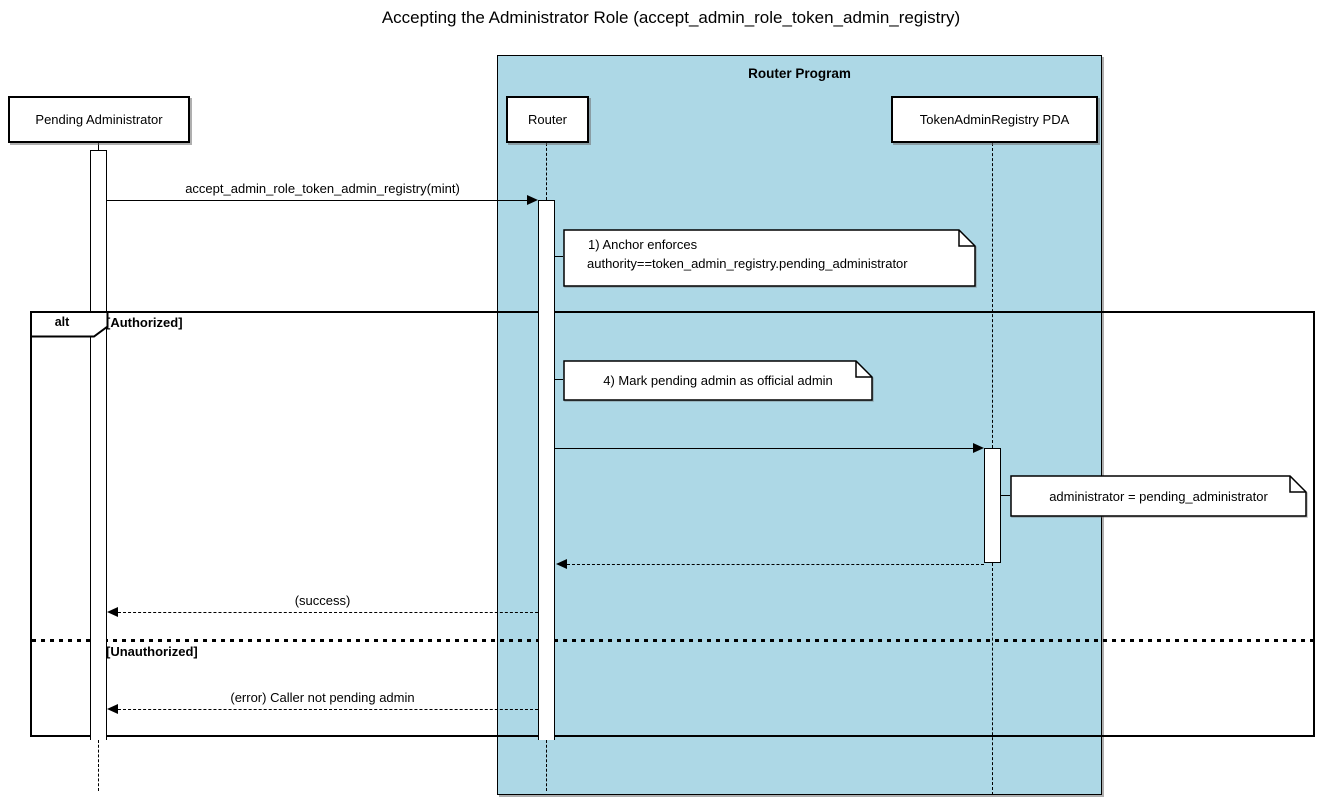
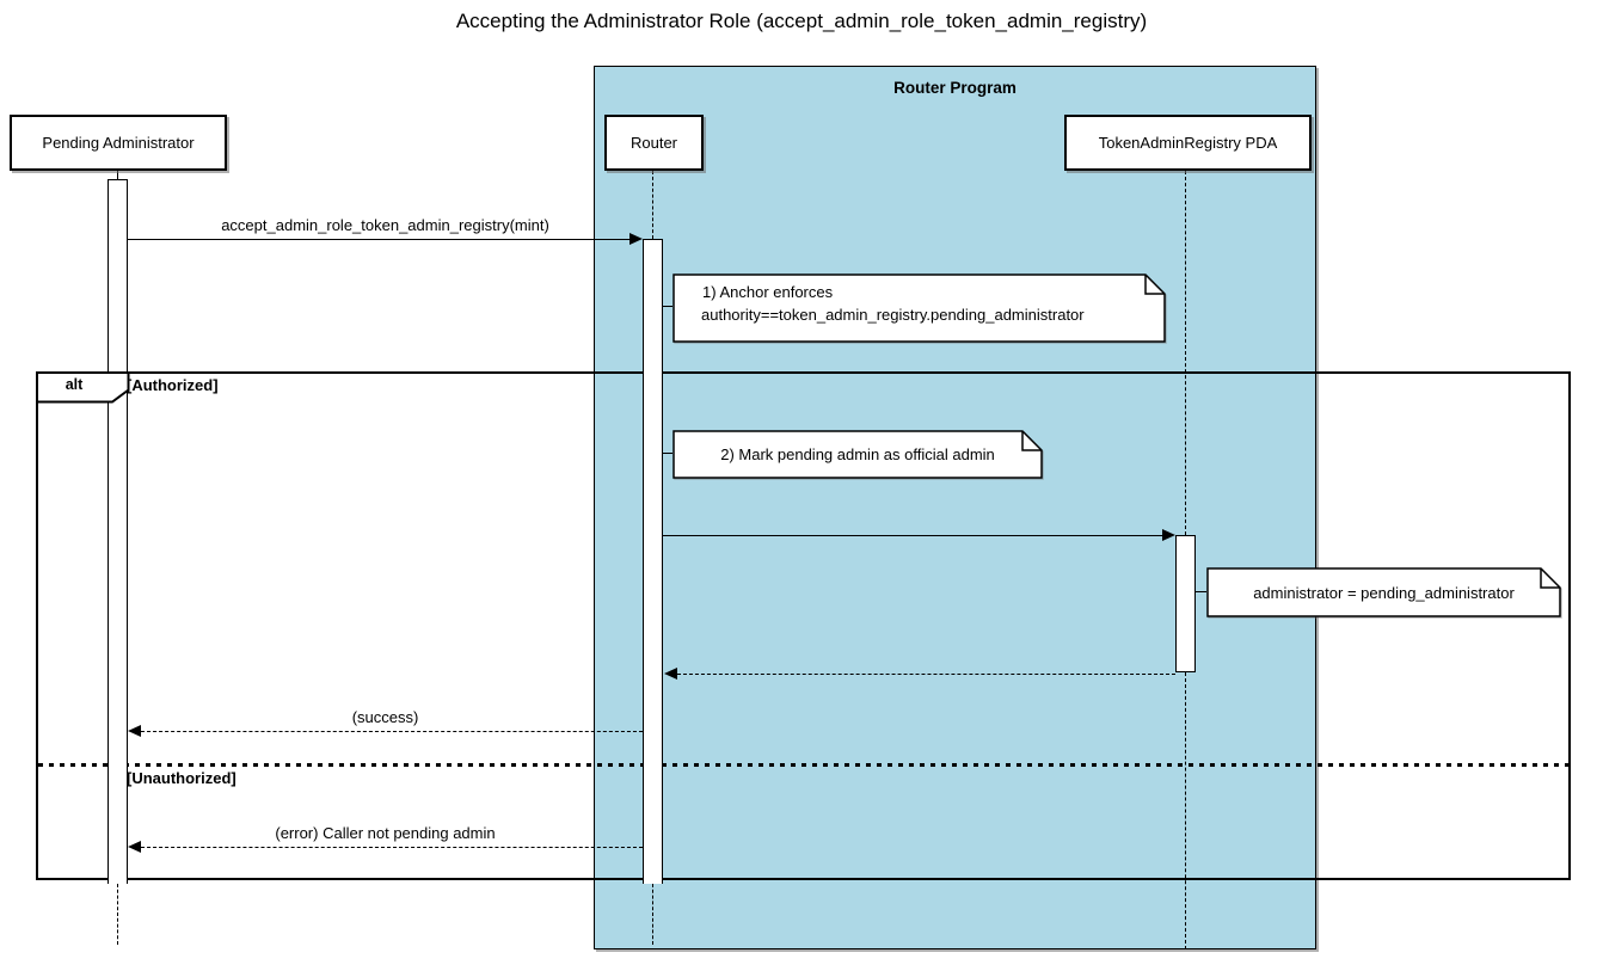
  Accepting the Administrator Role (accept_admin_role_token_admin_registry)
  Router Program
  alt
  [Authorized]
  [Unauthorized]
  accept_admin_role_token_admin_registry(mint)
  (success)
  (error) Caller not pending admin
  1) Anchor enforces
  authority==token_admin_registry.pending_administrator
- 4) Mark pending admin as official admin
+ 2) Mark pending admin as official admin
  administrator = pending_administrator
  Pending Administrator
  Router
  TokenAdminRegistry PDA
